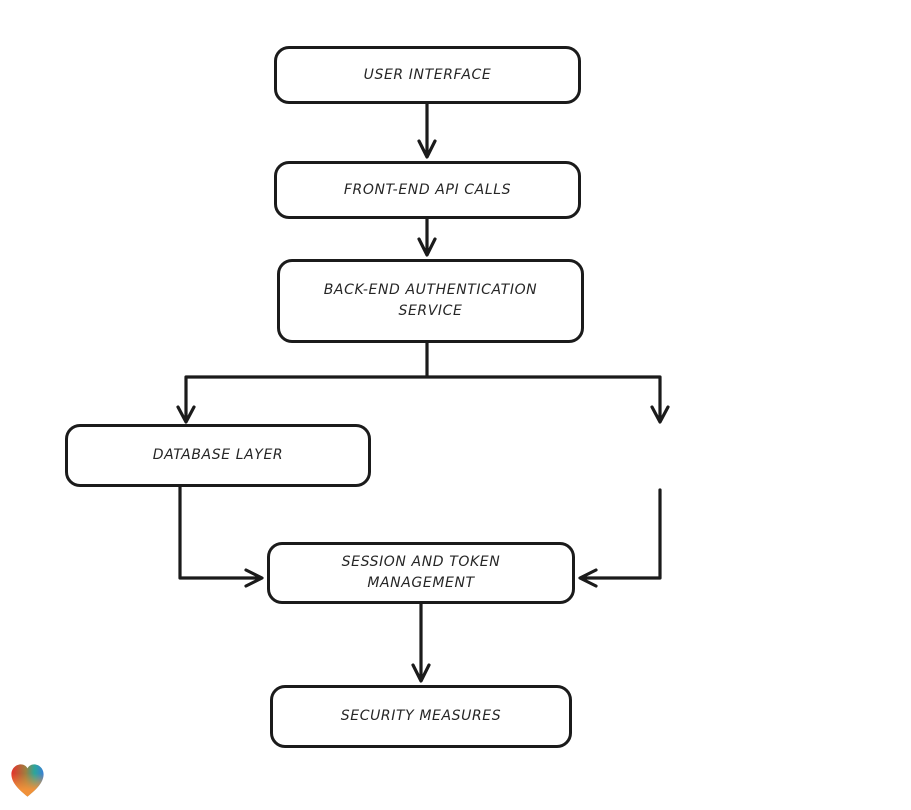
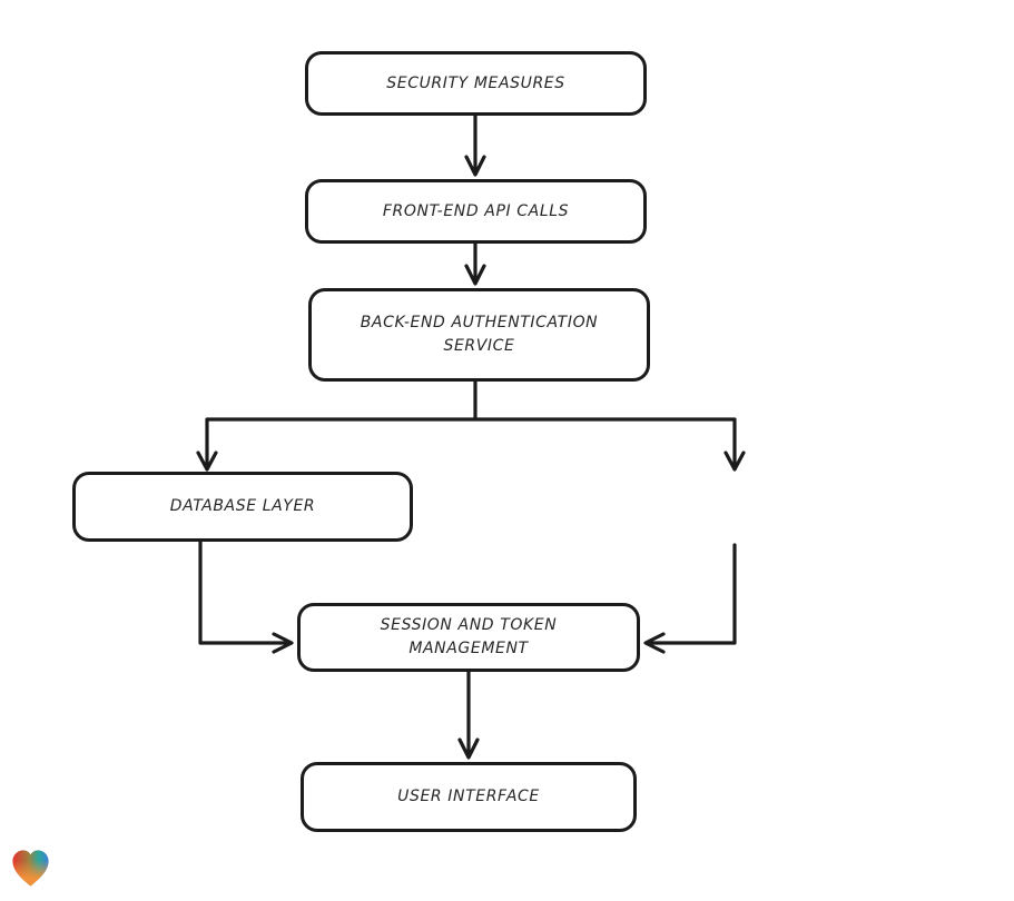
- USER INTERFACE
+ SECURITY MEASURES
  FRONT-END API CALLS
  BACK-END AUTHENTICATION SERVICE
  DATABASE LAYER
  SESSION AND TOKEN MANAGEMENT
- SECURITY MEASURES
+ USER INTERFACE
